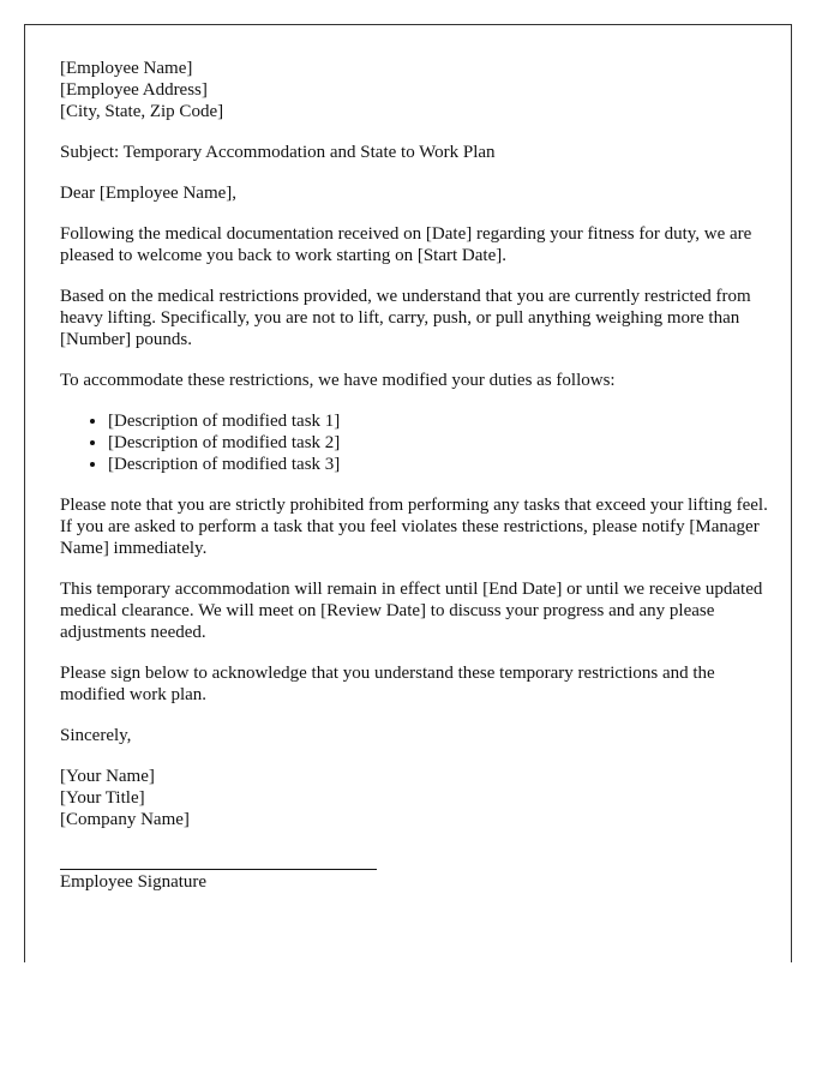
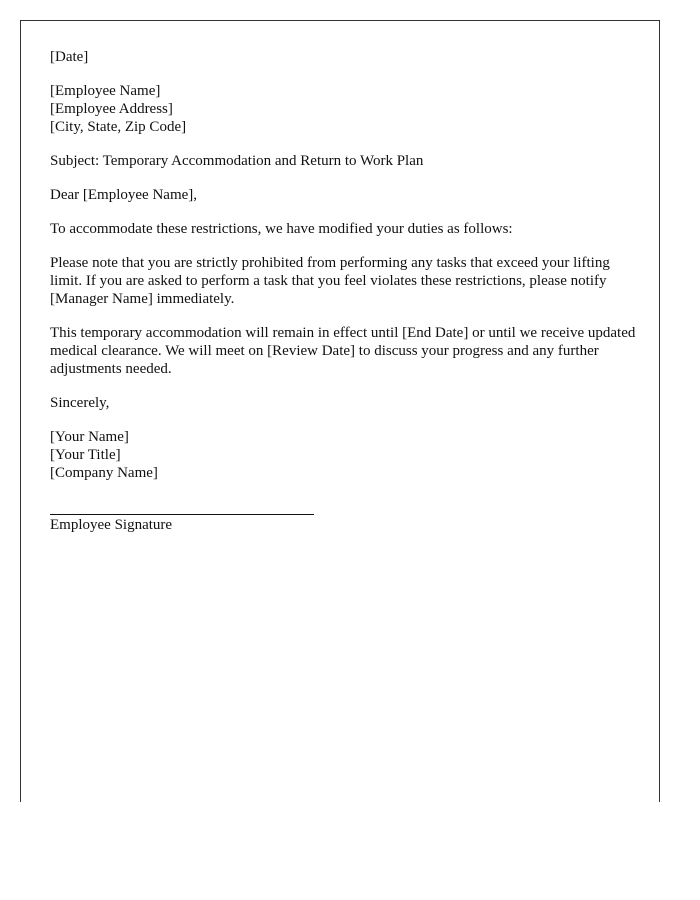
+ [Date]
  [Employee Name]
  [Employee Address]
  [City, State, Zip Code]
- Subject: Temporary Accommodation and State to Work Plan
+ Subject: Temporary Accommodation and Return to Work Plan
  Dear [Employee Name],
- Following the medical documentation received on [Date] regarding your fitness for duty, we are pleased to welcome you back to work starting on [Start Date].
- Based on the medical restrictions provided, we understand that you are currently restricted from heavy lifting. Specifically, you are not to lift, carry, push, or pull anything weighing more than [Number] pounds.
  To accommodate these restrictions, we have modified your duties as follows:
- [Description of modified task 1]
- [Description of modified task 2]
- [Description of modified task 3]
- Please note that you are strictly prohibited from performing any tasks that exceed your lifting feel. If you are asked to perform a task that you feel violates these restrictions, please notify [Manager Name] immediately.
+ Please note that you are strictly prohibited from performing any tasks that exceed your lifting limit. If you are asked to perform a task that you feel violates these restrictions, please notify [Manager Name] immediately.
- This temporary accommodation will remain in effect until [End Date] or until we receive updated medical clearance. We will meet on [Review Date] to discuss your progress and any please adjustments needed.
+ This temporary accommodation will remain in effect until [End Date] or until we receive updated medical clearance. We will meet on [Review Date] to discuss your progress and any further adjustments needed.
- Please sign below to acknowledge that you understand these temporary restrictions and the modified work plan.
  Sincerely,
  [Your Name]
  [Your Title]
  [Company Name]
  Employee Signature
